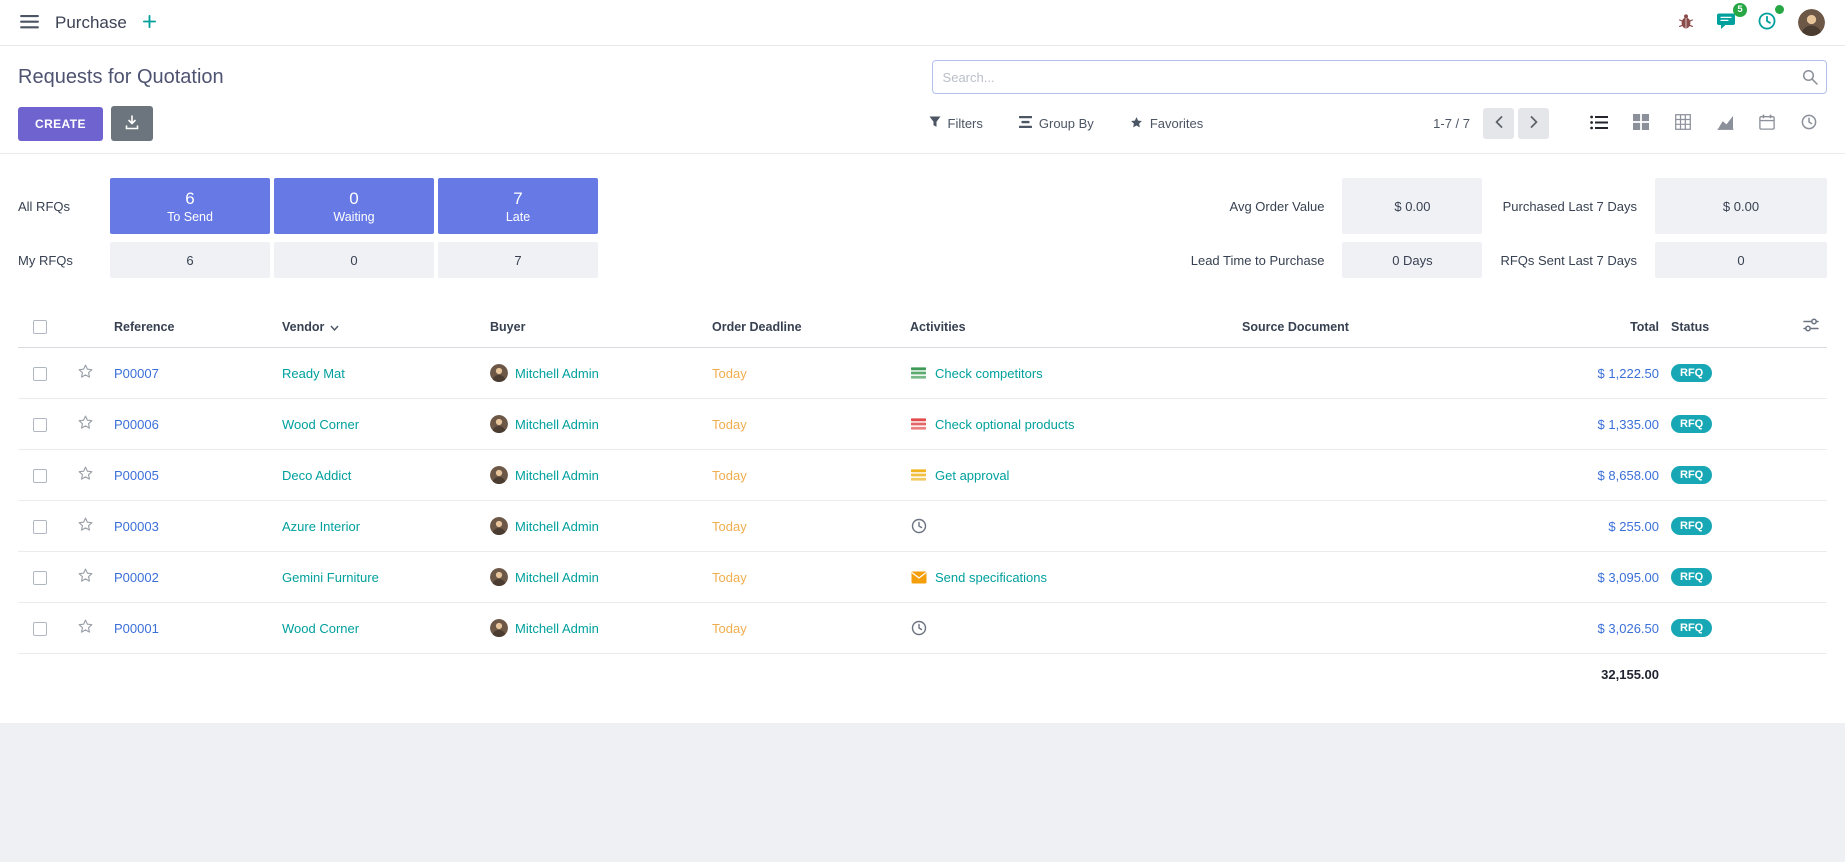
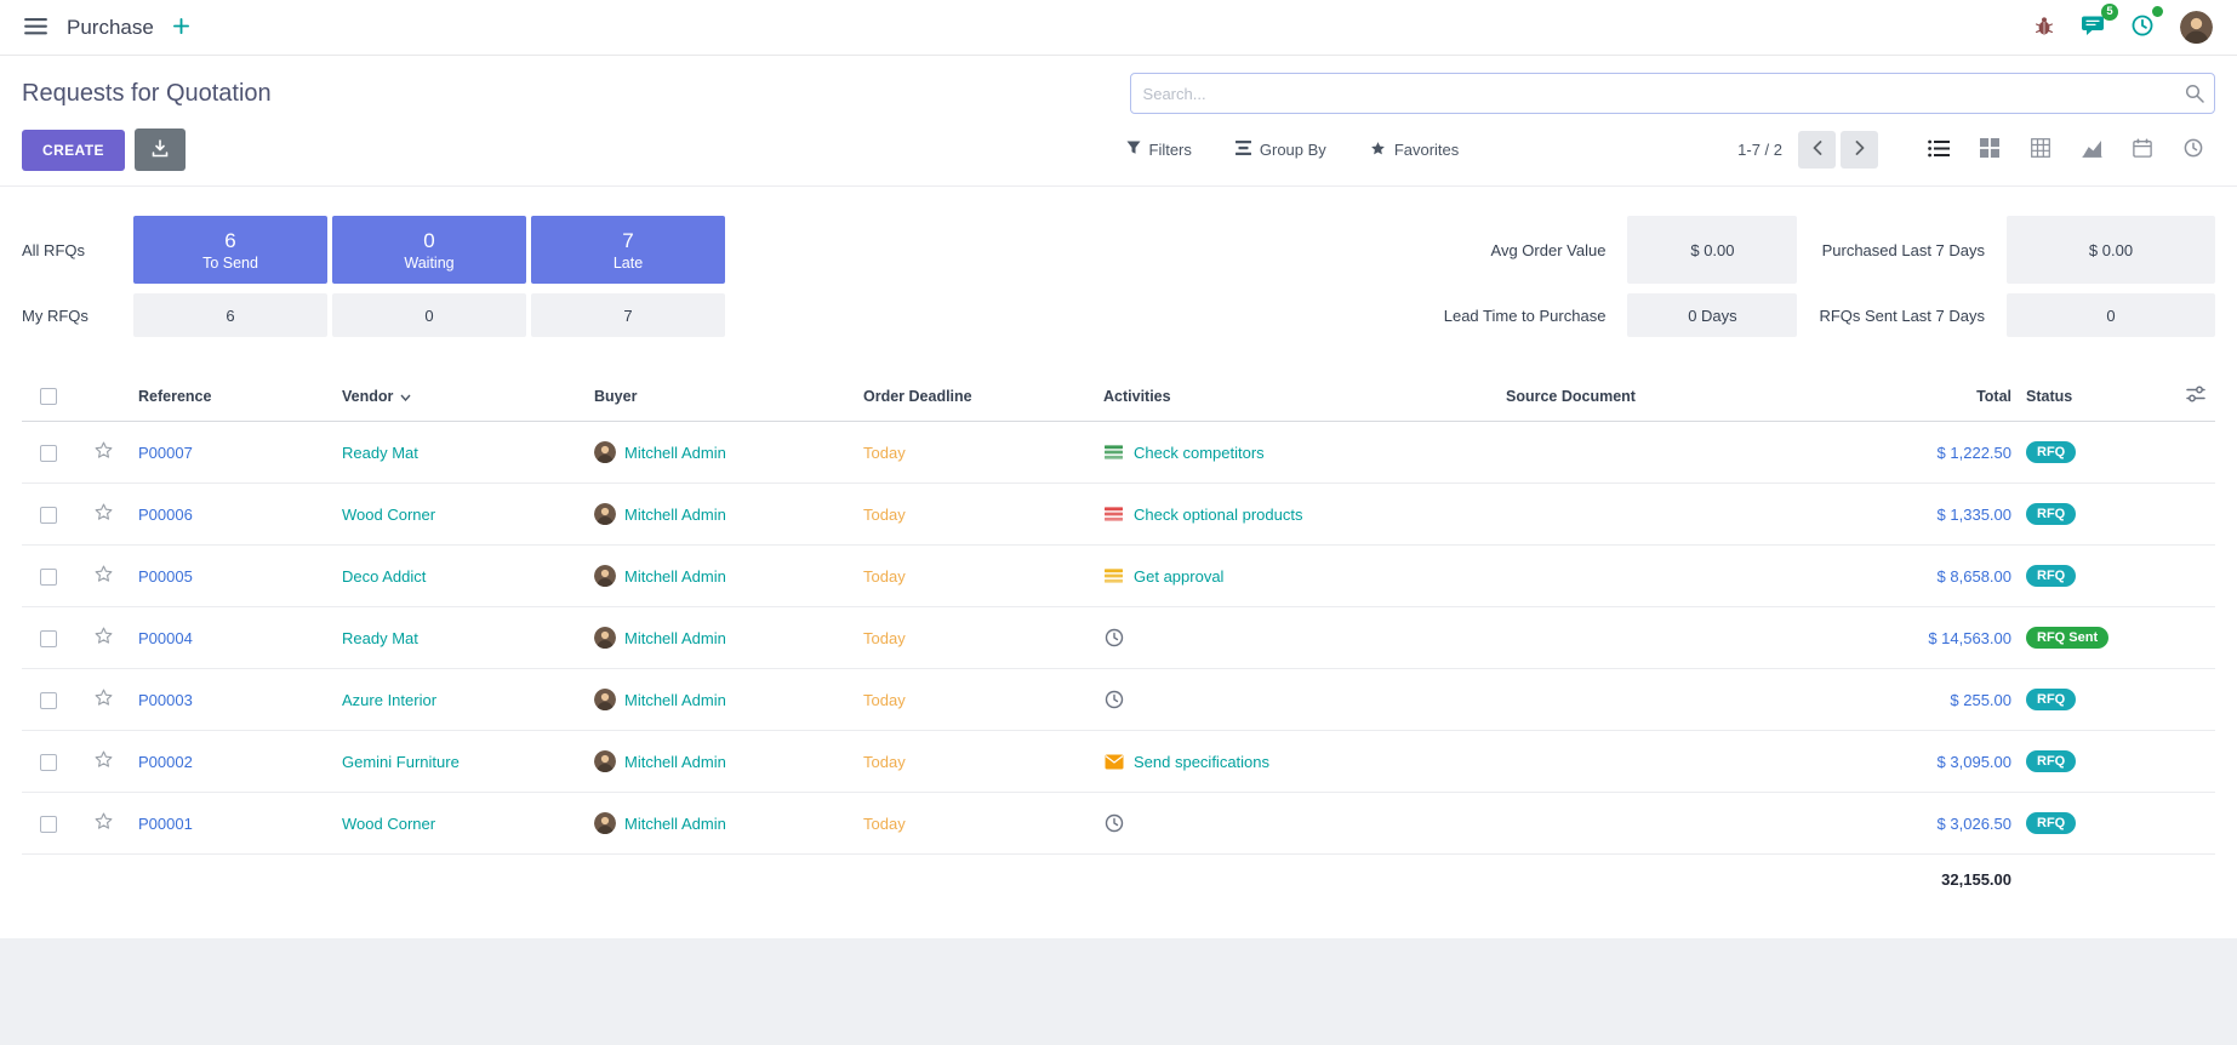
  Purchase
  5
  Requests for Quotation
  Search...
  CREATE
  Filters
  Group By
  Favorites
- 1-7 / 7
+ 1-7 / 2
  All RFQs
  6
  To Send
  0
  Waiting
  7
  Late
  My RFQs
  6
  0
  7
  Avg Order Value
  $ 0.00
  Purchased Last 7 Days
  $ 0.00
  Lead Time to Purchase
  0 Days
  RFQs Sent Last 7 Days
  0
  		Reference	Vendor	Buyer	Order Deadline	Activities	Source Document	Total	Status
  		P00007	Ready Mat	Mitchell Admin	Today	Check competitors		$ 1,222.50	RFQ
  		P00006	Wood Corner	Mitchell Admin	Today	Check optional products		$ 1,335.00	RFQ
  		P00005	Deco Addict	Mitchell Admin	Today	Get approval		$ 8,658.00	RFQ
+ 		P00004	Ready Mat	Mitchell Admin	Today			$ 14,563.00	RFQ Sent
  		P00003	Azure Interior	Mitchell Admin	Today			$ 255.00	RFQ
  		P00002	Gemini Furniture	Mitchell Admin	Today	Send specifications		$ 3,095.00	RFQ
  		P00001	Wood Corner	Mitchell Admin	Today			$ 3,026.50	RFQ
  	32,155.00
